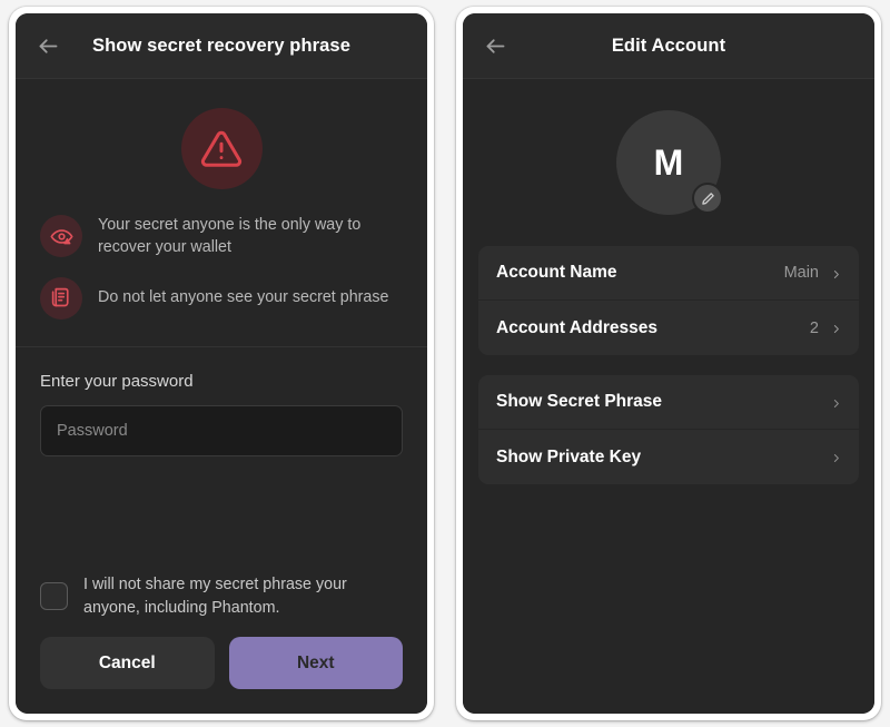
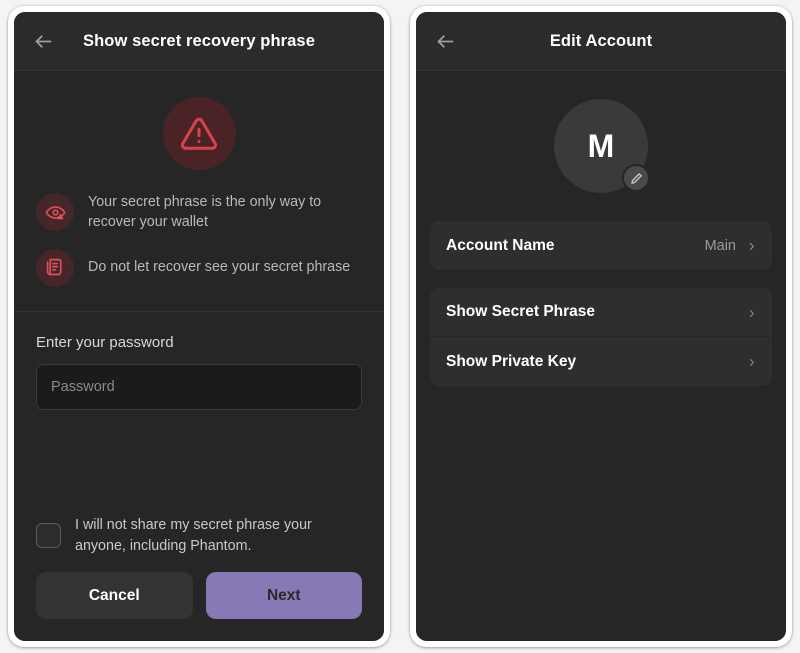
  Show secret recovery phrase
- Your secret anyone is the only way to recover your wallet
+ Your secret phrase is the only way to recover your wallet
- Do not let anyone see your secret phrase
+ Do not let recover see your secret phrase
  Enter your password
  Password
  I will not share my secret phrase your anyone, including Phantom.
  Cancel
  Next
  Edit Account
  M
  Account Name
  Main
- Account Addresses
- 2
  Show Secret Phrase
  Show Private Key
